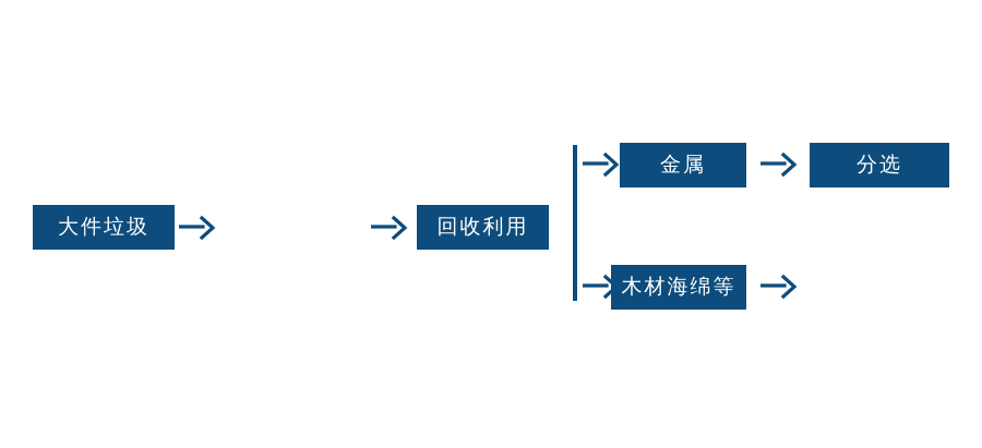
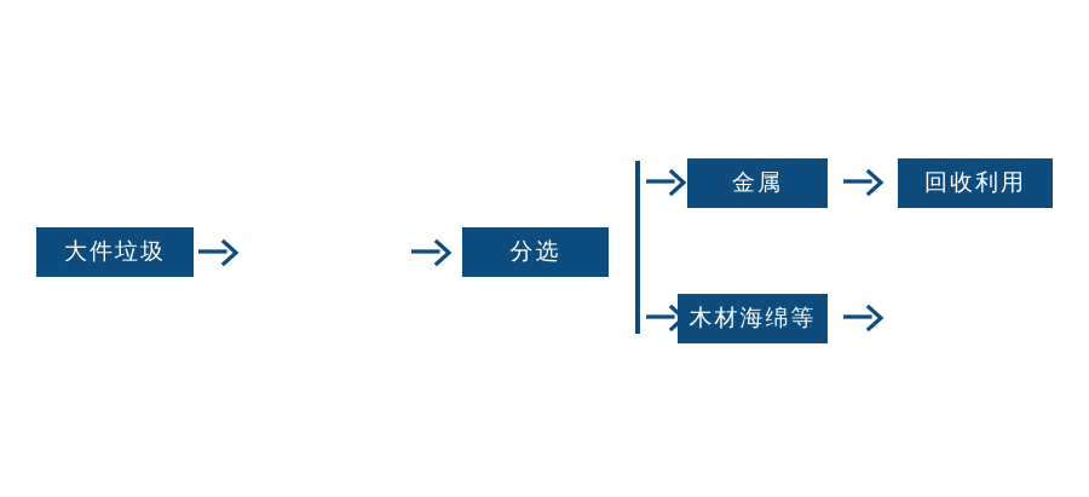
  大件垃圾
- 回收利用
+ 分选
  金属
- 分选
+ 回收利用
  木材海绵等
